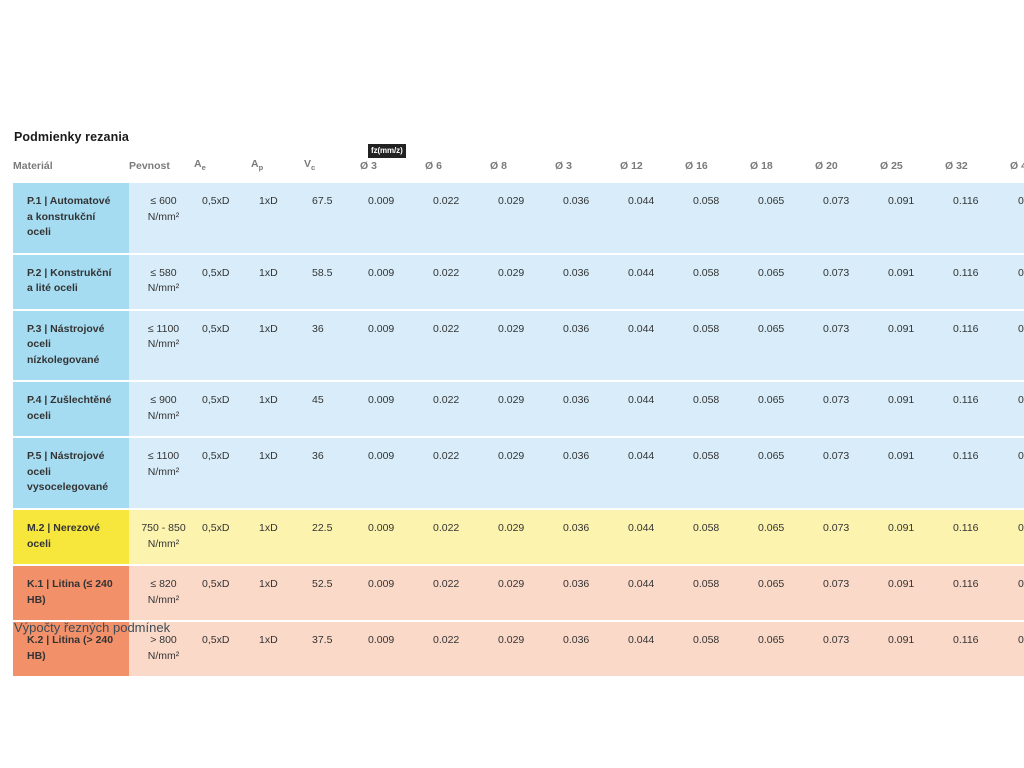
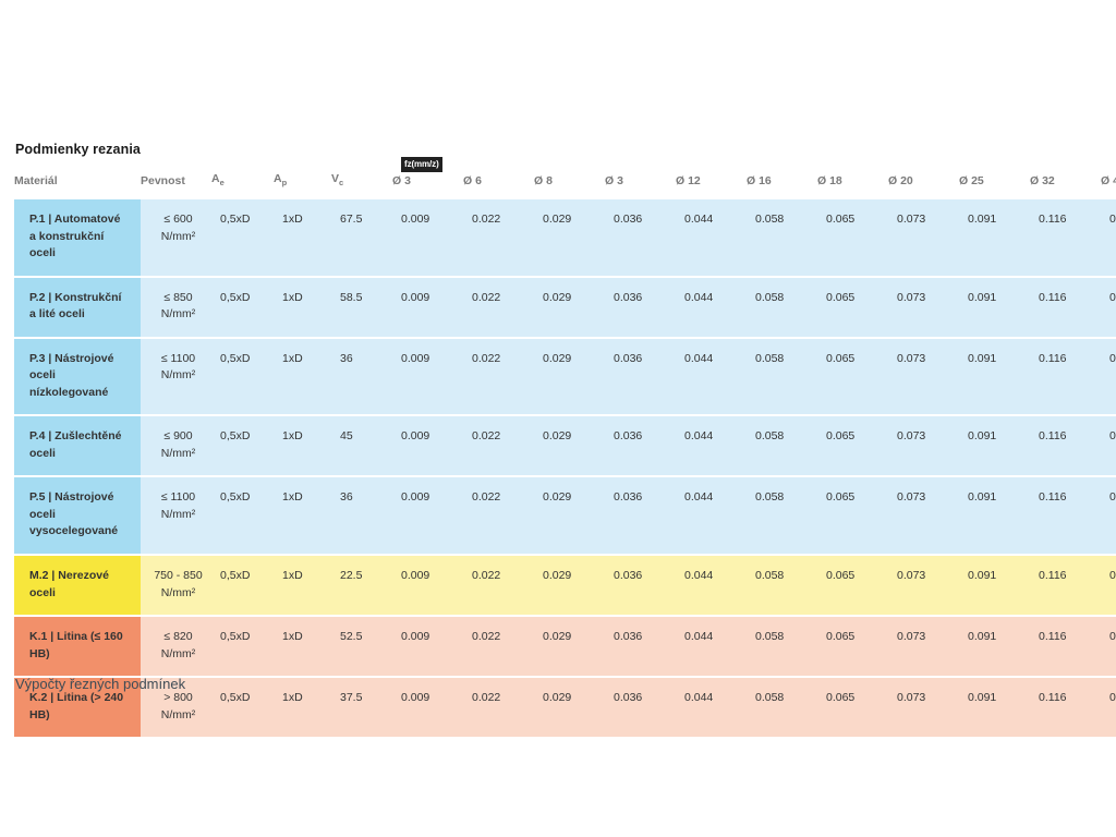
  Podmienky rezania
  Materiál	Pevnost	Ae	Ap	Vc	fz(mm/z) Ø 3	Ø 6	Ø 8	Ø 3	Ø 12	Ø 16	Ø 18	Ø 20	Ø 25	Ø 32	Ø
  P.1 | Automatové a konstrukční oceli	≤ 600 N/mm²	0,5xD	1xD	67.5	0.009	0.022	0.029	0.036	0.044	0.058	0.065	0.073	0.091	0.116	0
- P.2 | Konstrukční a lité oceli	≤ 580 N/mm²	0,5xD	1xD	58.5	0.009	0.022	0.029	0.036	0.044	0.058	0.065	0.073	0.091	0.116	0
+ P.2 | Konstrukční a lité oceli	≤ 850 N/mm²	0,5xD	1xD	58.5	0.009	0.022	0.029	0.036	0.044	0.058	0.065	0.073	0.091	0.116	0
  P.3 | Nástrojové oceli nízkolegované	≤ 1100 N/mm²	0,5xD	1xD	36	0.009	0.022	0.029	0.036	0.044	0.058	0.065	0.073	0.091	0.116	0
  P.4 | Zušlechtěné oceli	≤ 900 N/mm²	0,5xD	1xD	45	0.009	0.022	0.029	0.036	0.044	0.058	0.065	0.073	0.091	0.116	0
  P.5 | Nástrojové oceli vysocelegované	≤ 1100 N/mm²	0,5xD	1xD	36	0.009	0.022	0.029	0.036	0.044	0.058	0.065	0.073	0.091	0.116	0
  M.2 | Nerezové oceli	750 - 850 N/mm²	0,5xD	1xD	22.5	0.009	0.022	0.029	0.036	0.044	0.058	0.065	0.073	0.091	0.116	0
- K.1 | Litina (≤ 240 HB)	≤ 820 N/mm²	0,5xD	1xD	52.5	0.009	0.022	0.029	0.036	0.044	0.058	0.065	0.073	0.091	0.116	0
+ K.1 | Litina (≤ 160 HB)	≤ 820 N/mm²	0,5xD	1xD	52.5	0.009	0.022	0.029	0.036	0.044	0.058	0.065	0.073	0.091	0.116	0
  K.2 | Litina (> 240 HB)	> 800 N/mm²	0,5xD	1xD	37.5	0.009	0.022	0.029	0.036	0.044	0.058	0.065	0.073	0.091	0.116	0
  Výpočty řezných podmínek
